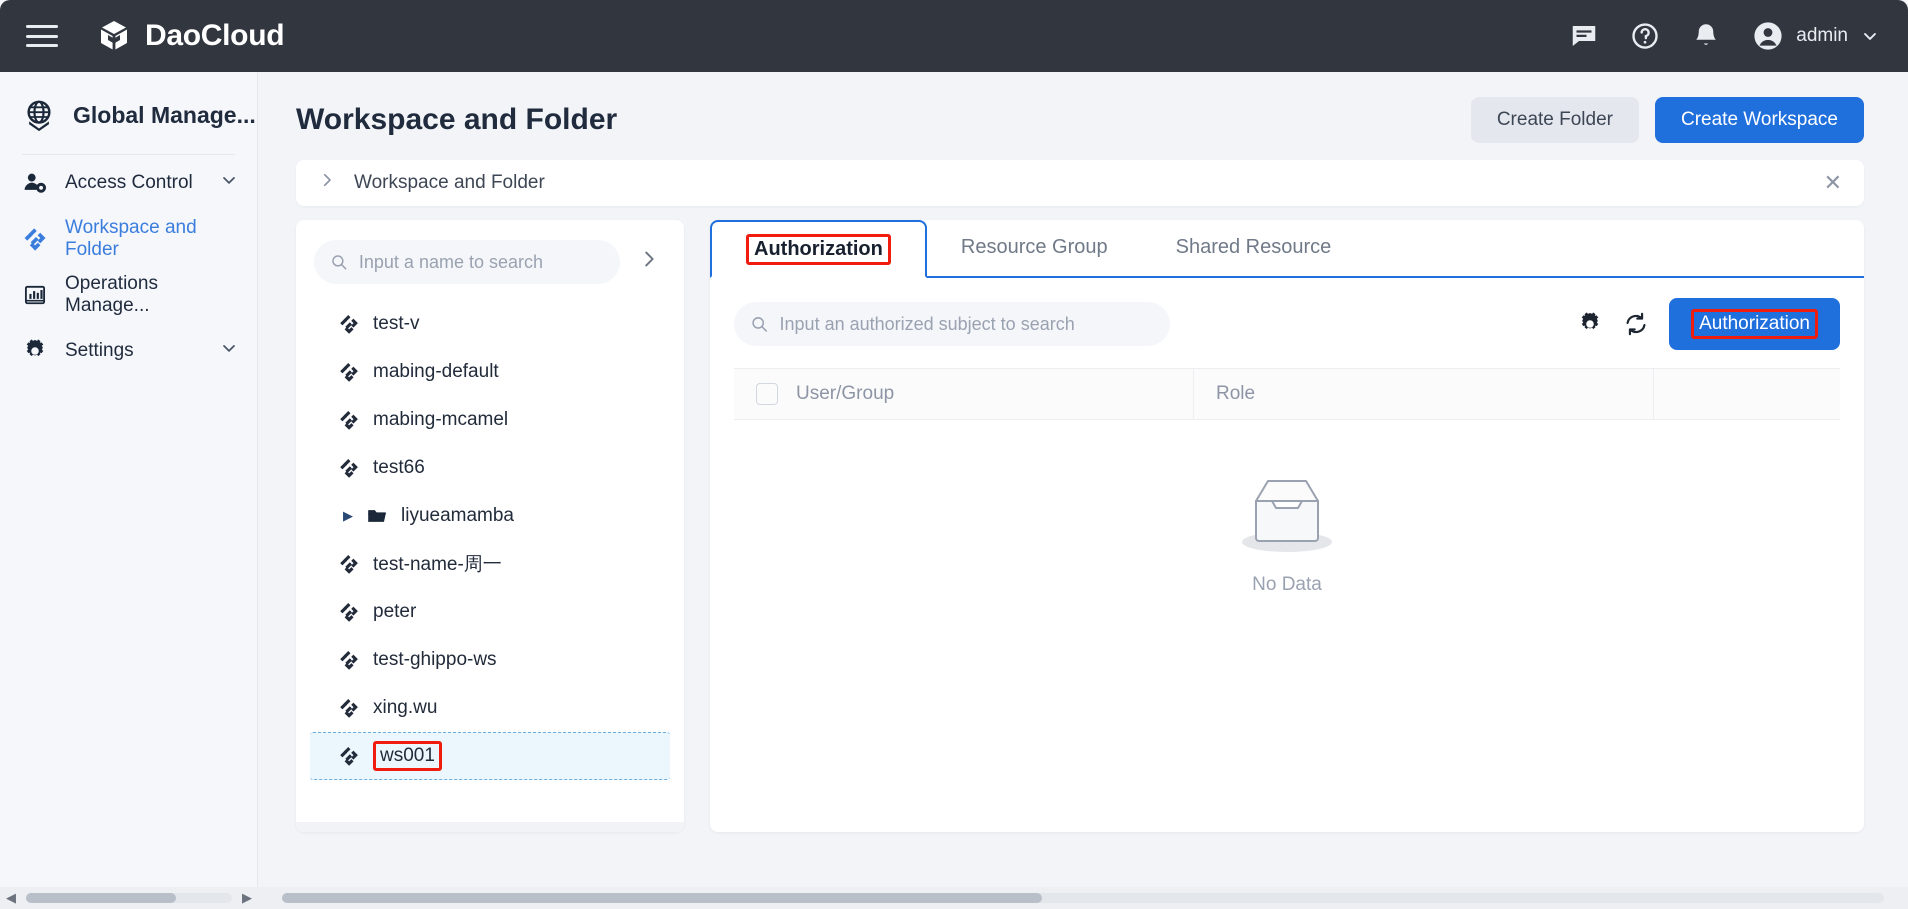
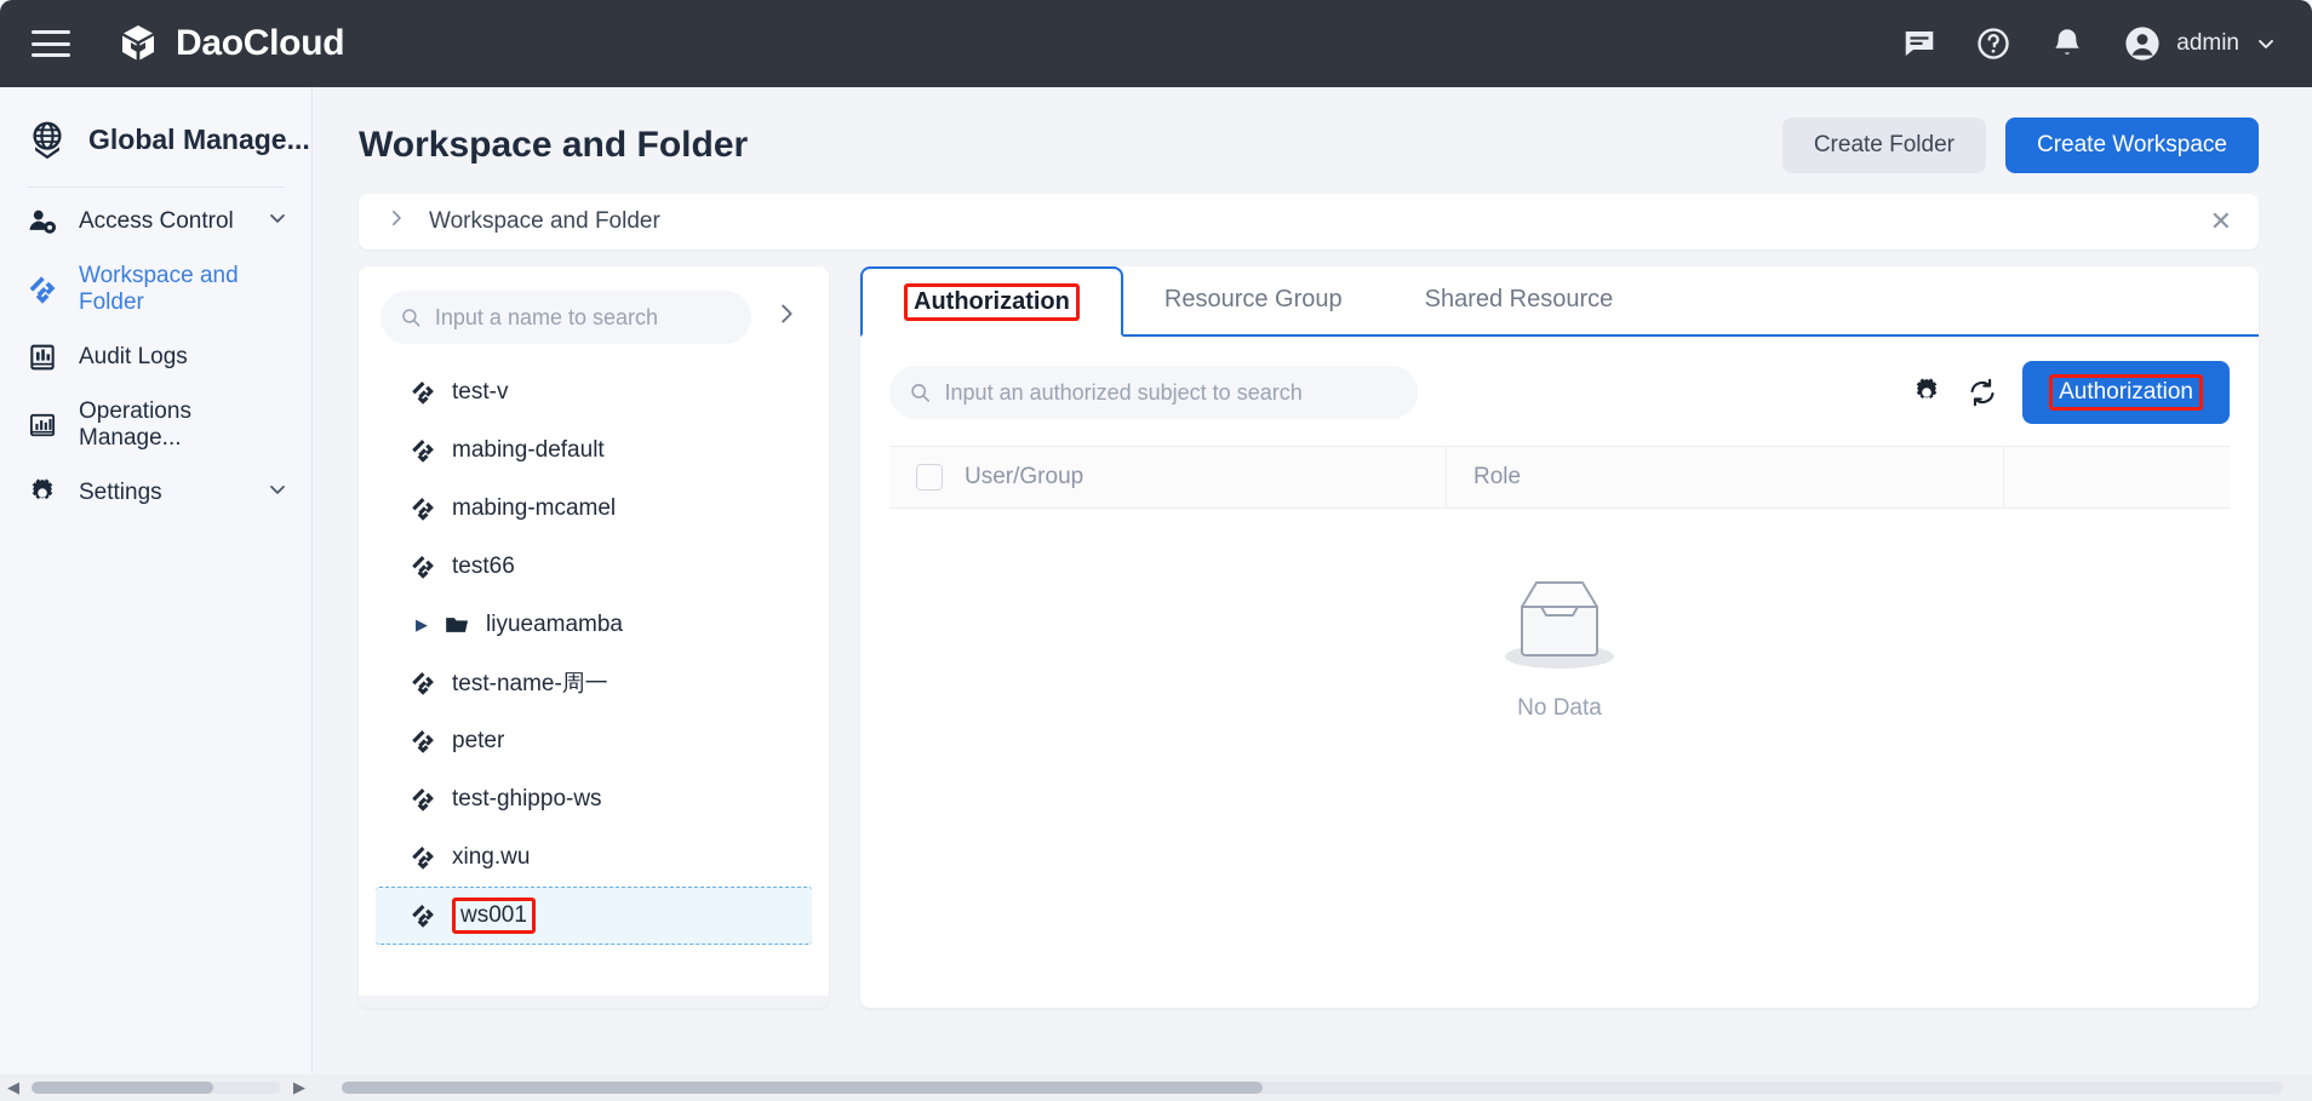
  DaoCloud
  admin
  Global Manage...
  Access Control
  Workspace and Folder
+ Audit Logs
  Operations Manage...
  Settings
  Workspace and Folder
  Create Folder
  Create Workspace
  Workspace and Folder
  ✕
  Input a name to search
  test-v
  mabing-default
  mabing-mcamel
  test66
  ▶
  liyueamamba
  test-name-周一
  peter
  test-ghippo-ws
  xing.wu
  ws001
  Authorization
  Resource Group
  Shared Resource
  Input an authorized subject to search
  Authorization
  User/Group
  Role
  No Data
  ◀
  ▶
